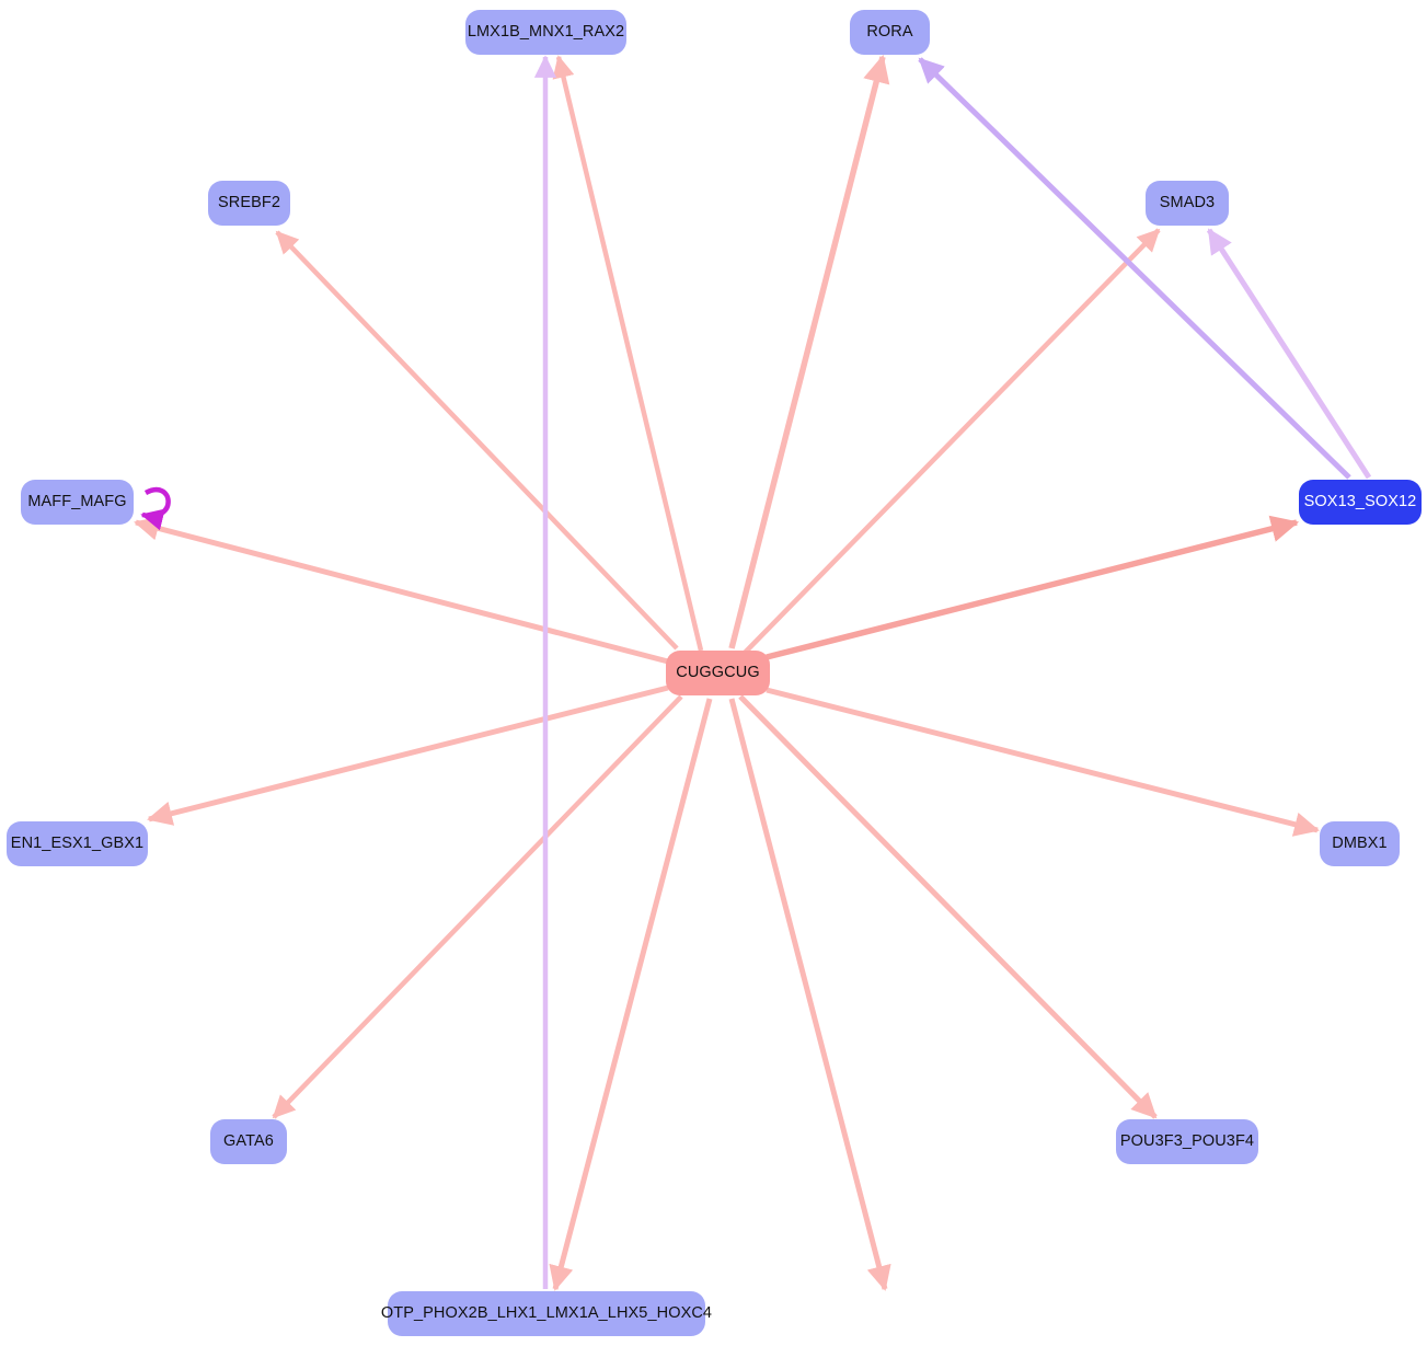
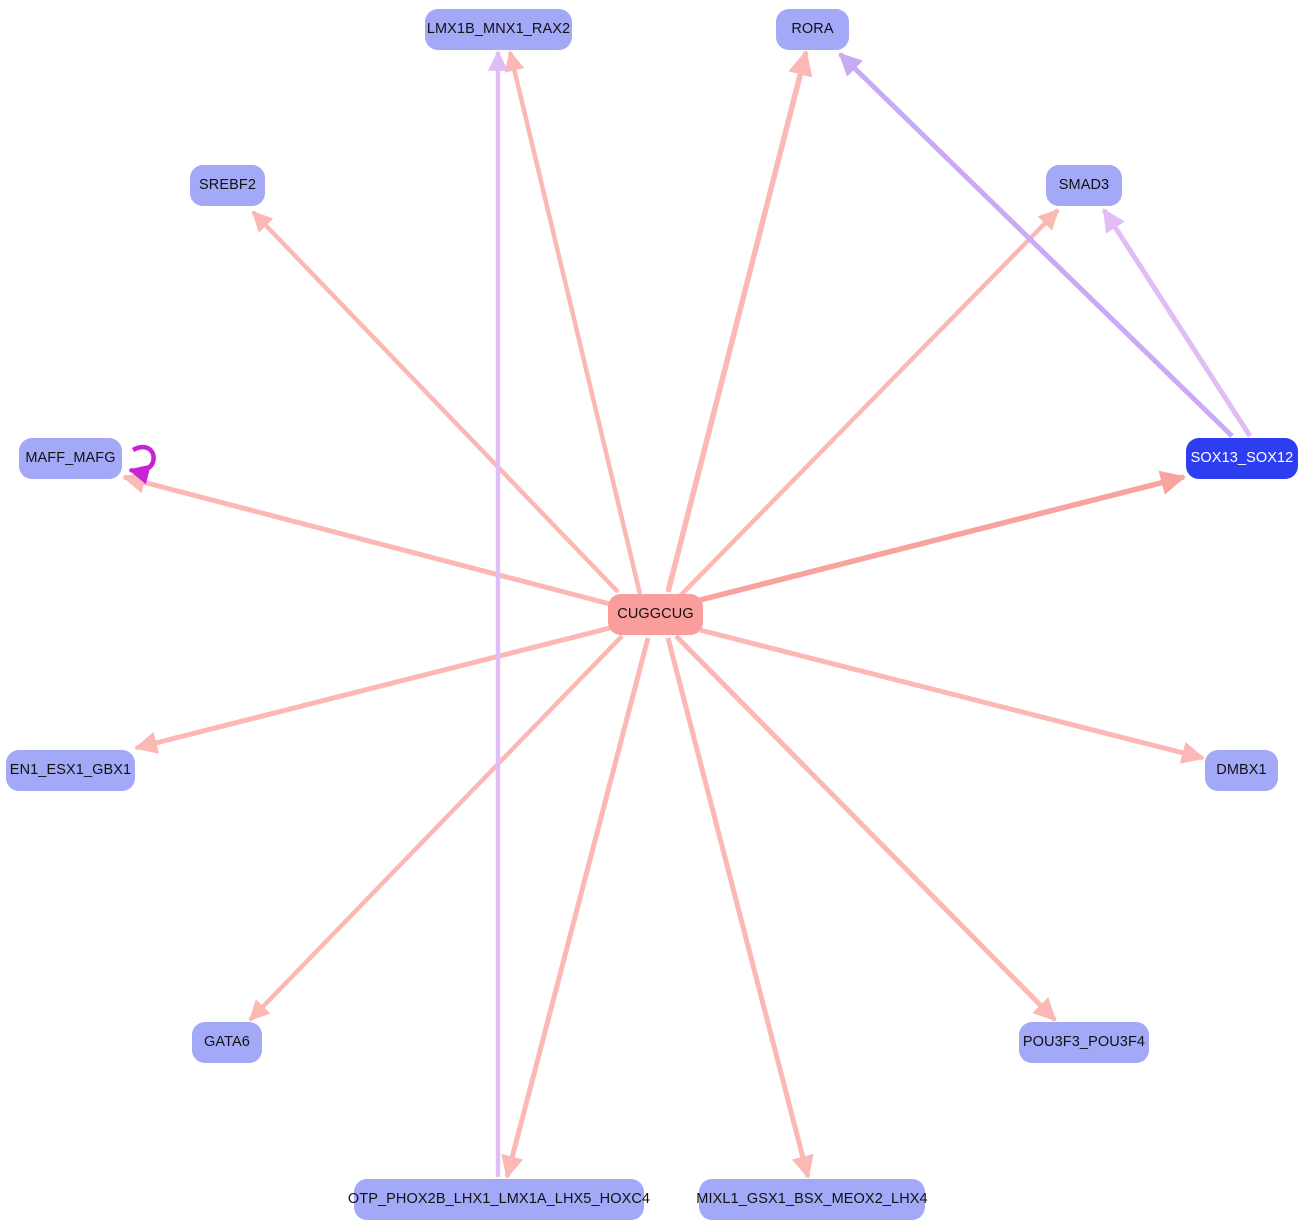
  LMX1B_MNX1_RAX2
  RORA
  SREBF2
  SMAD3
  MAFF_MAFG
  SOX13_SOX12
  CUGGCUG
  EN1_ESX1_GBX1
  DMBX1
  GATA6
  POU3F3_POU3F4
  OTP_PHOX2B_LHX1_LMX1A_LHX5_HOXC4
+ MIXL1_GSX1_BSX_MEOX2_LHX4
